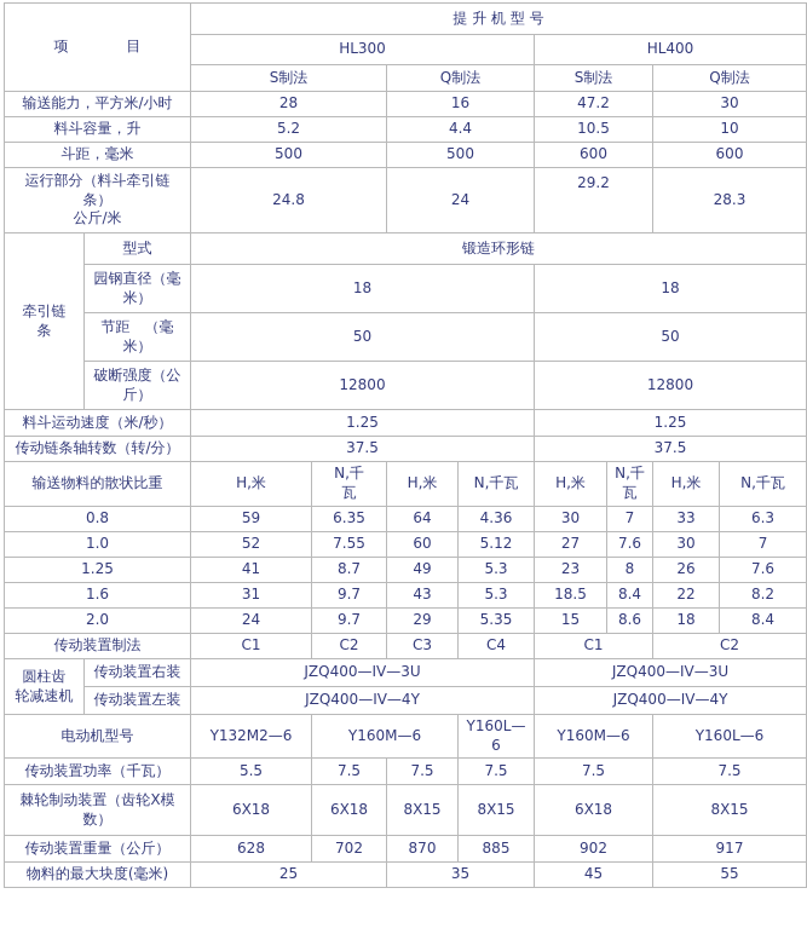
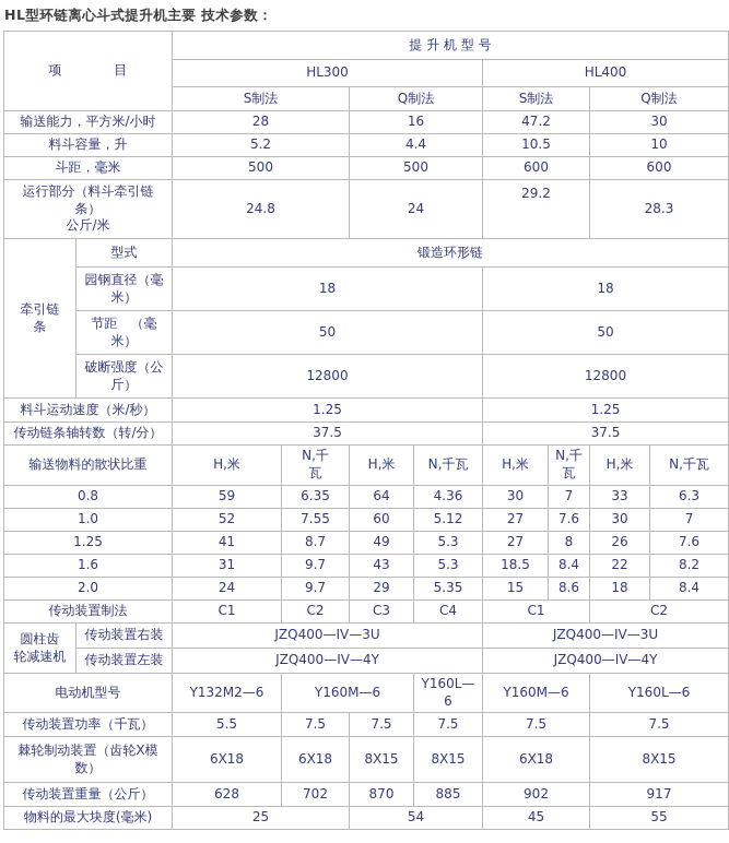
+ HL型环链离心斗式提升机主要 技术参数：
  项 目	提 升 机 型 号
  HL300	HL400
  S制法	Q制法	S制法	Q制法
  输送能力，平方米/小时	28	16	47.2	30
  料斗容量，升	5.2	4.4	10.5	10
  斗距，毫米	500	500	600	600
  运行部分（料斗牵引链 条） 公斤/米	24.8	24	29.2	28.3
  牵引链 条	型式	锻造环形链
  园钢直径（毫 米）	18	18
  节距 （毫 米）	50	50
  破断强度（公 斤）	12800	12800
  料斗运动速度（米/秒）	1.25	1.25
  传动链条轴转数（转/分）	37.5	37.5
  输送物料的散状比重	H,米	N,千 瓦	H,米	N,千瓦	H,米	N,千 瓦	H,米	N,千瓦
  0.8	59	6.35	64	4.36	30	7	33	6.3
  1.0	52	7.55	60	5.12	27	7.6	30	7
- 1.25	41	8.7	49	5.3	23	8	26	7.6
+ 1.25	41	8.7	49	5.3	27	8	26	7.6
  1.6	31	9.7	43	5.3	18.5	8.4	22	8.2
  2.0	24	9.7	29	5.35	15	8.6	18	8.4
  传动装置制法	C1	C2	C3	C4	C1	C2
  圆柱齿 轮减速机	传动装置右装	JZQ400—IV—3U	JZQ400—IV—3U
  传动装置左装	JZQ400—IV—4Y	JZQ400—IV—4Y
  电动机型号	Y132M2—6	Y160M—6	Y160L— 6	Y160M—6	Y160L—6
  传动装置功率（千瓦）	5.5	7.5	7.5	7.5	7.5	7.5
  棘轮制动装置（齿轮X模 数）	6X18	6X18	8X15	8X15	6X18	8X15
  传动装置重量（公斤）	628	702	870	885	902	917
- 物料的最大块度(毫米)	25	35	45	55
+ 物料的最大块度(毫米)	25	54	45	55
